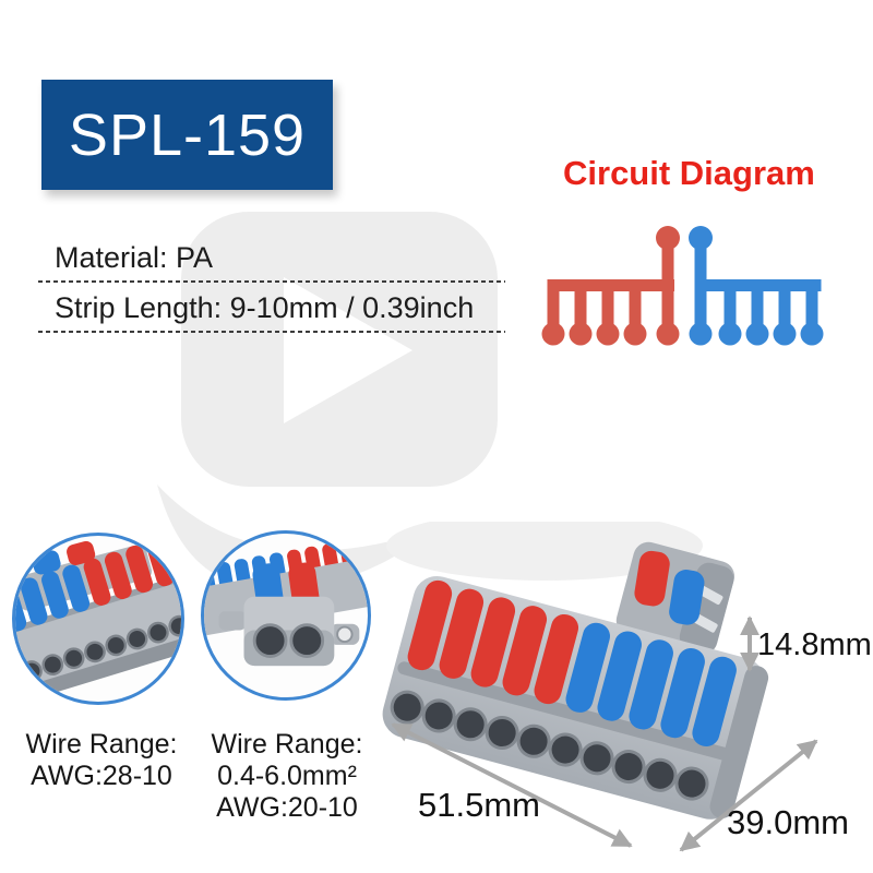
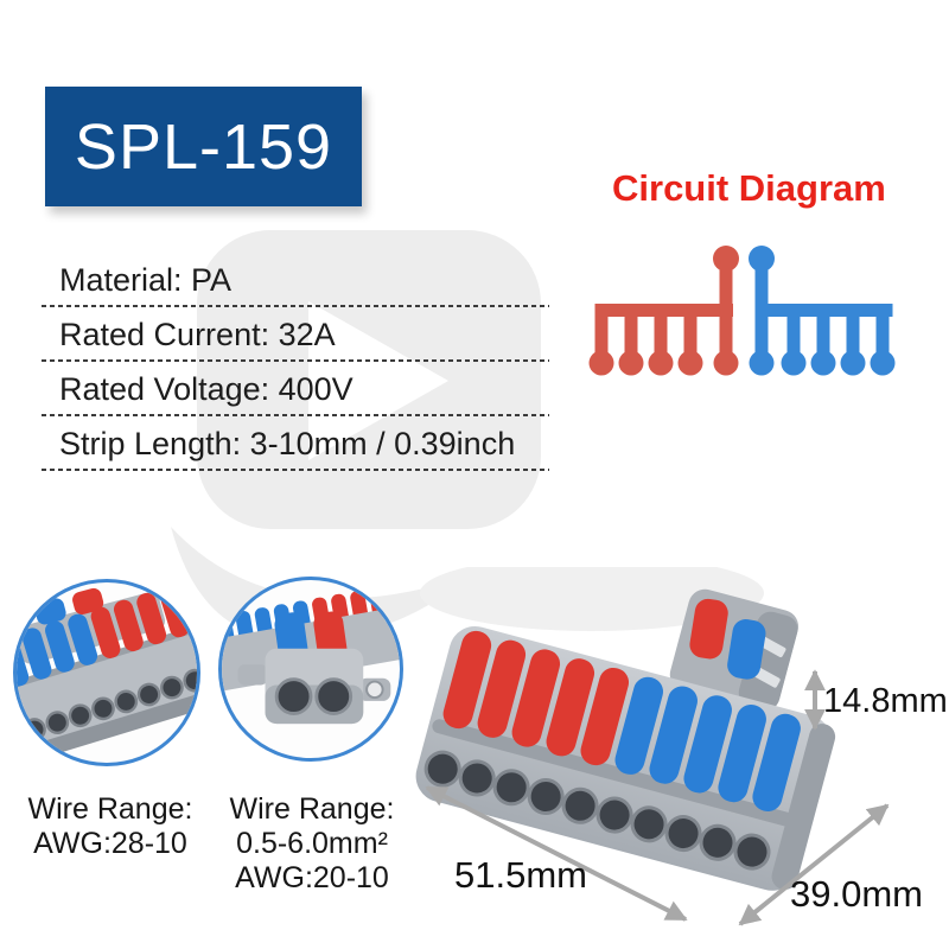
  SPL-159
  Circuit Diagram
  Material: PA
+ Rated Current: 32A
+ Rated Voltage: 400V
- Strip Length: 9-10mm / 0.39inch
+ Strip Length: 3-10mm / 0.39inch
  Wire Range:
  AWG:28-10
  Wire Range:
- 0.4-6.0mm²
+ 0.5-6.0mm²
  AWG:20-10
  14.8mm
  51.5mm
  39.0mm
